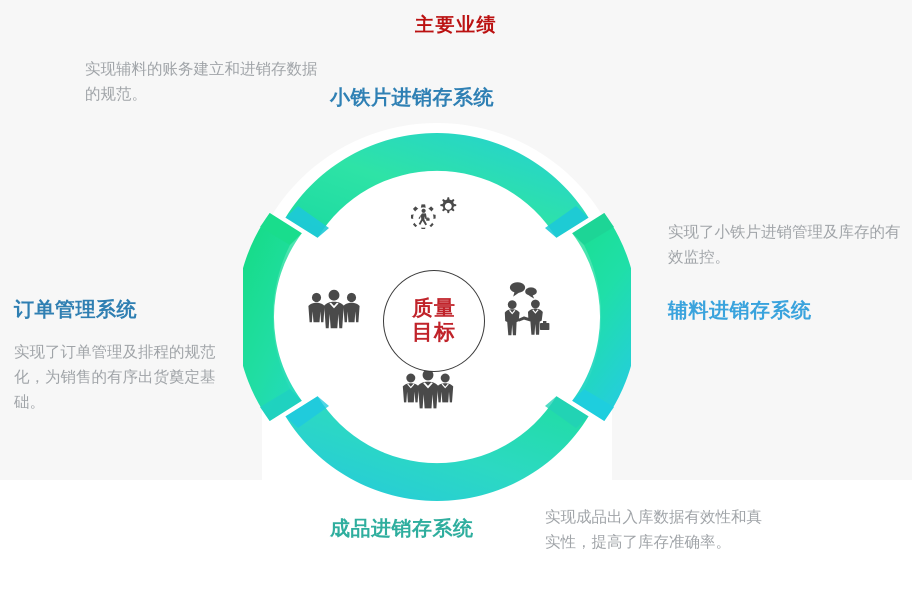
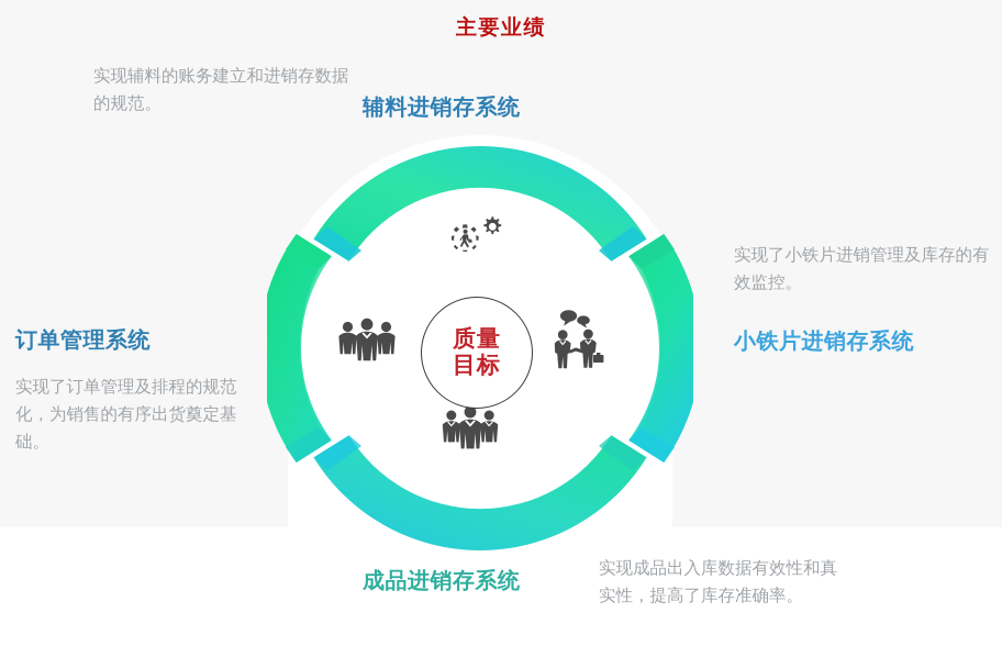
  主要业绩
  质量
  目标
- 小铁片进销存系统
+ 辅料进销存系统
  实现辅料的账务建立和进销存数据的规范。
- 辅料进销存系统
+ 小铁片进销存系统
  实现了小铁片进销管理及库存的有效监控。
  成品进销存系统
  实现成品出入库数据有效性和真实性，提高了库存准确率。
  订单管理系统
  实现了订单管理及排程的规范化，为销售的有序出货奠定基础。
